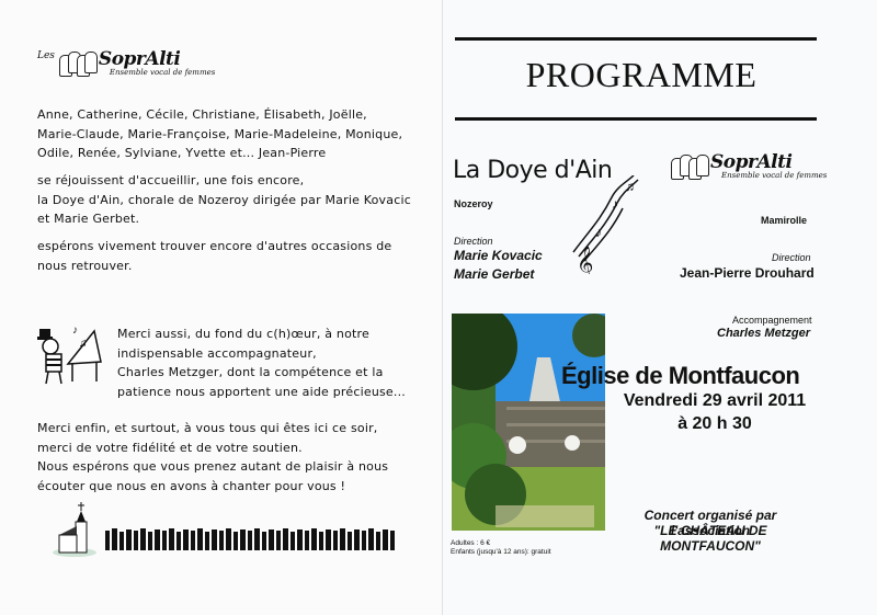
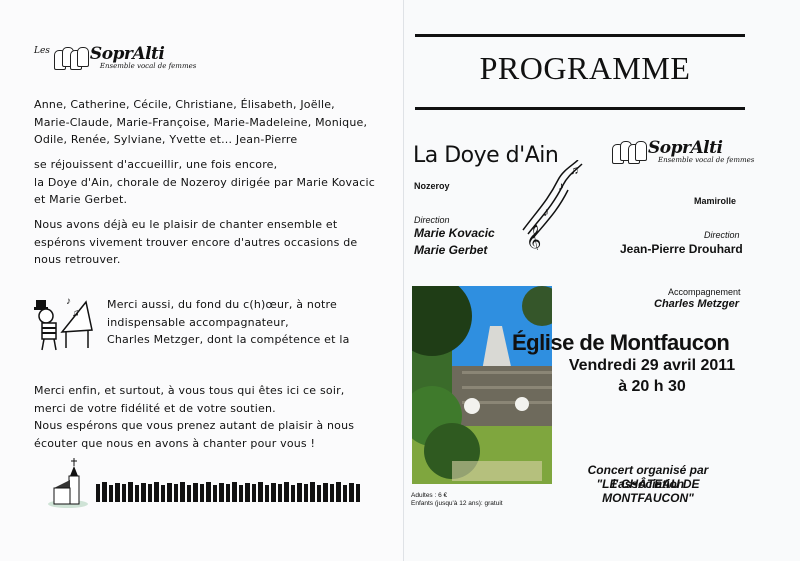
  Les
  SoprAlti
  Ensemble vocal de femmes
  Anne, Catherine, Cécile, Christiane, Élisabeth, Joëlle,
  Marie-Claude, Marie-Françoise, Marie-Madeleine, Monique,
  Odile, Renée, Sylviane, Yvette et... Jean-Pierre
  se réjouissent d'accueillir, une fois encore,
  la Doye d'Ain, chorale de Nozeroy dirigée par Marie Kovacic
  et Marie Gerbet.
+ Nous avons déjà eu le plaisir de chanter ensemble et
  espérons vivement trouver encore d'autres occasions de
  nous retrouver.
  ♪
  ♫
  Merci aussi, du fond du c(h)œur, à notre
  indispensable accompagnateur,
  Charles Metzger, dont la compétence et la
- patience nous apportent une aide précieuse...
  Merci enfin, et surtout, à vous tous qui êtes ici ce soir,
  merci de votre fidélité et de votre soutien.
  Nous espérons que vous prenez autant de plaisir à nous
  écouter que nous en avons à chanter pour vous !
  PROGRAMME
  La Doye d'Ain
  Nozeroy
  Direction
  Marie Kovacic
  Marie Gerbet
  𝄞
  ♪
  ♫
  ♪
  SoprAlti
  Ensemble vocal de femmes
  Mamirolle
  Direction
  Jean-Pierre Drouhard
  Accompagnement
  Charles Metzger
  Église de Montfaucon
  Vendredi 29 avril 2011
  à 20 h 30
  Concert organisé par l'association
  "LE CHÂTEAU DE MONTFAUCON"
